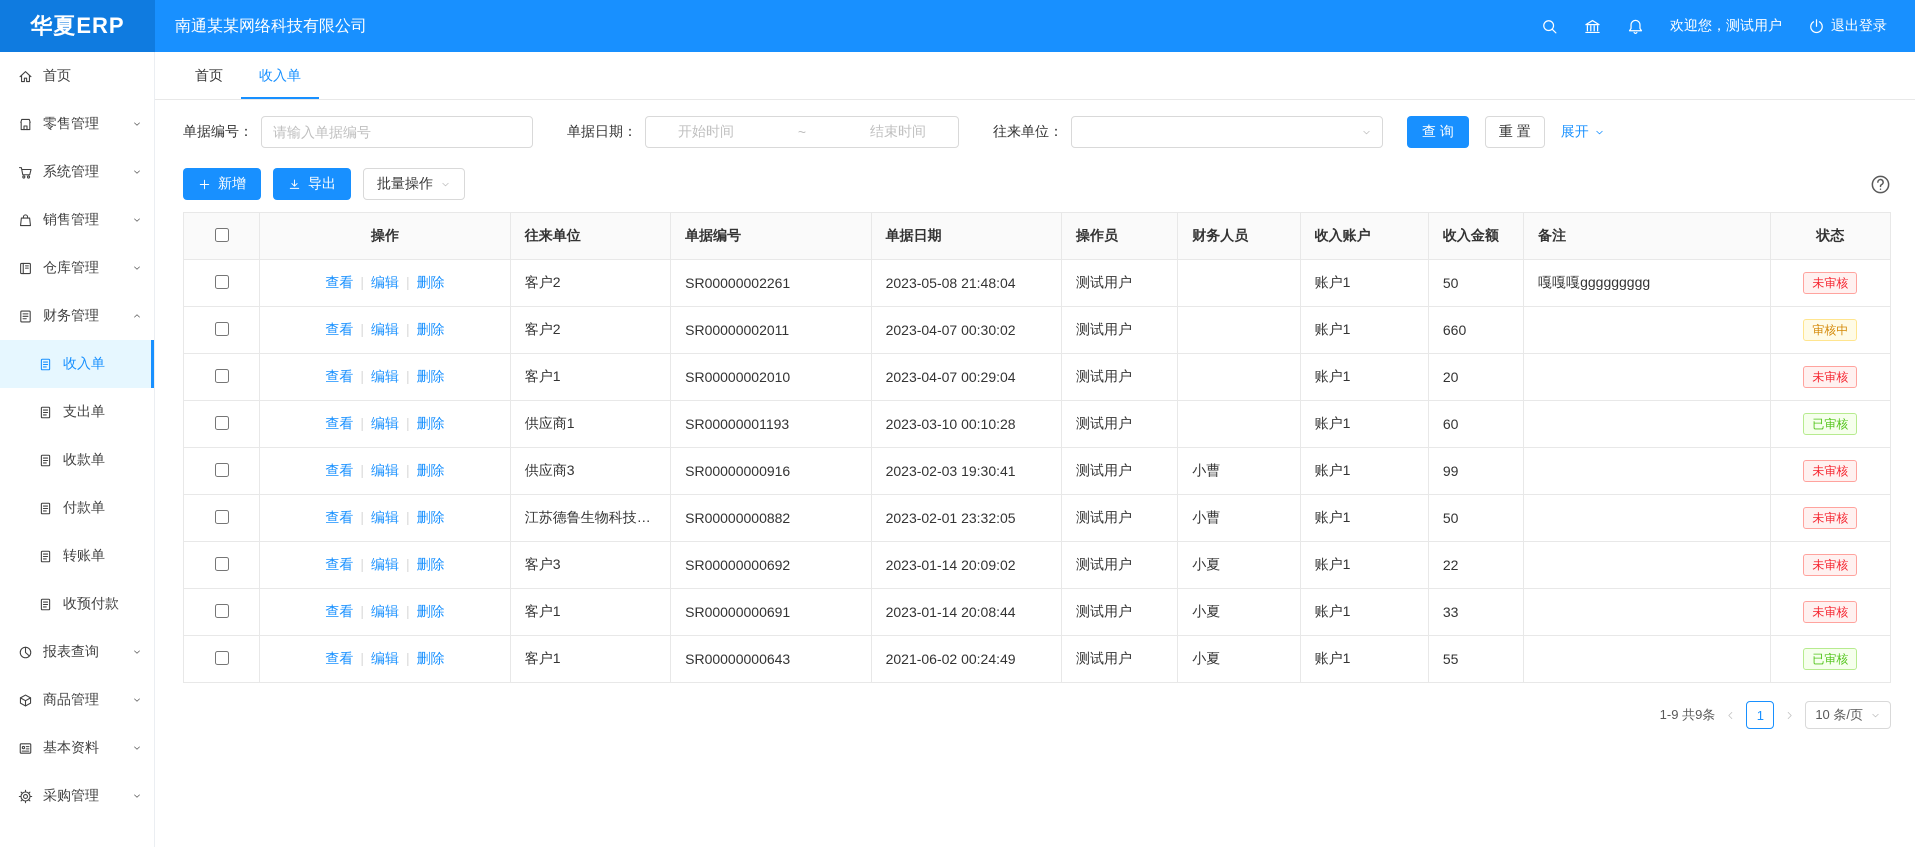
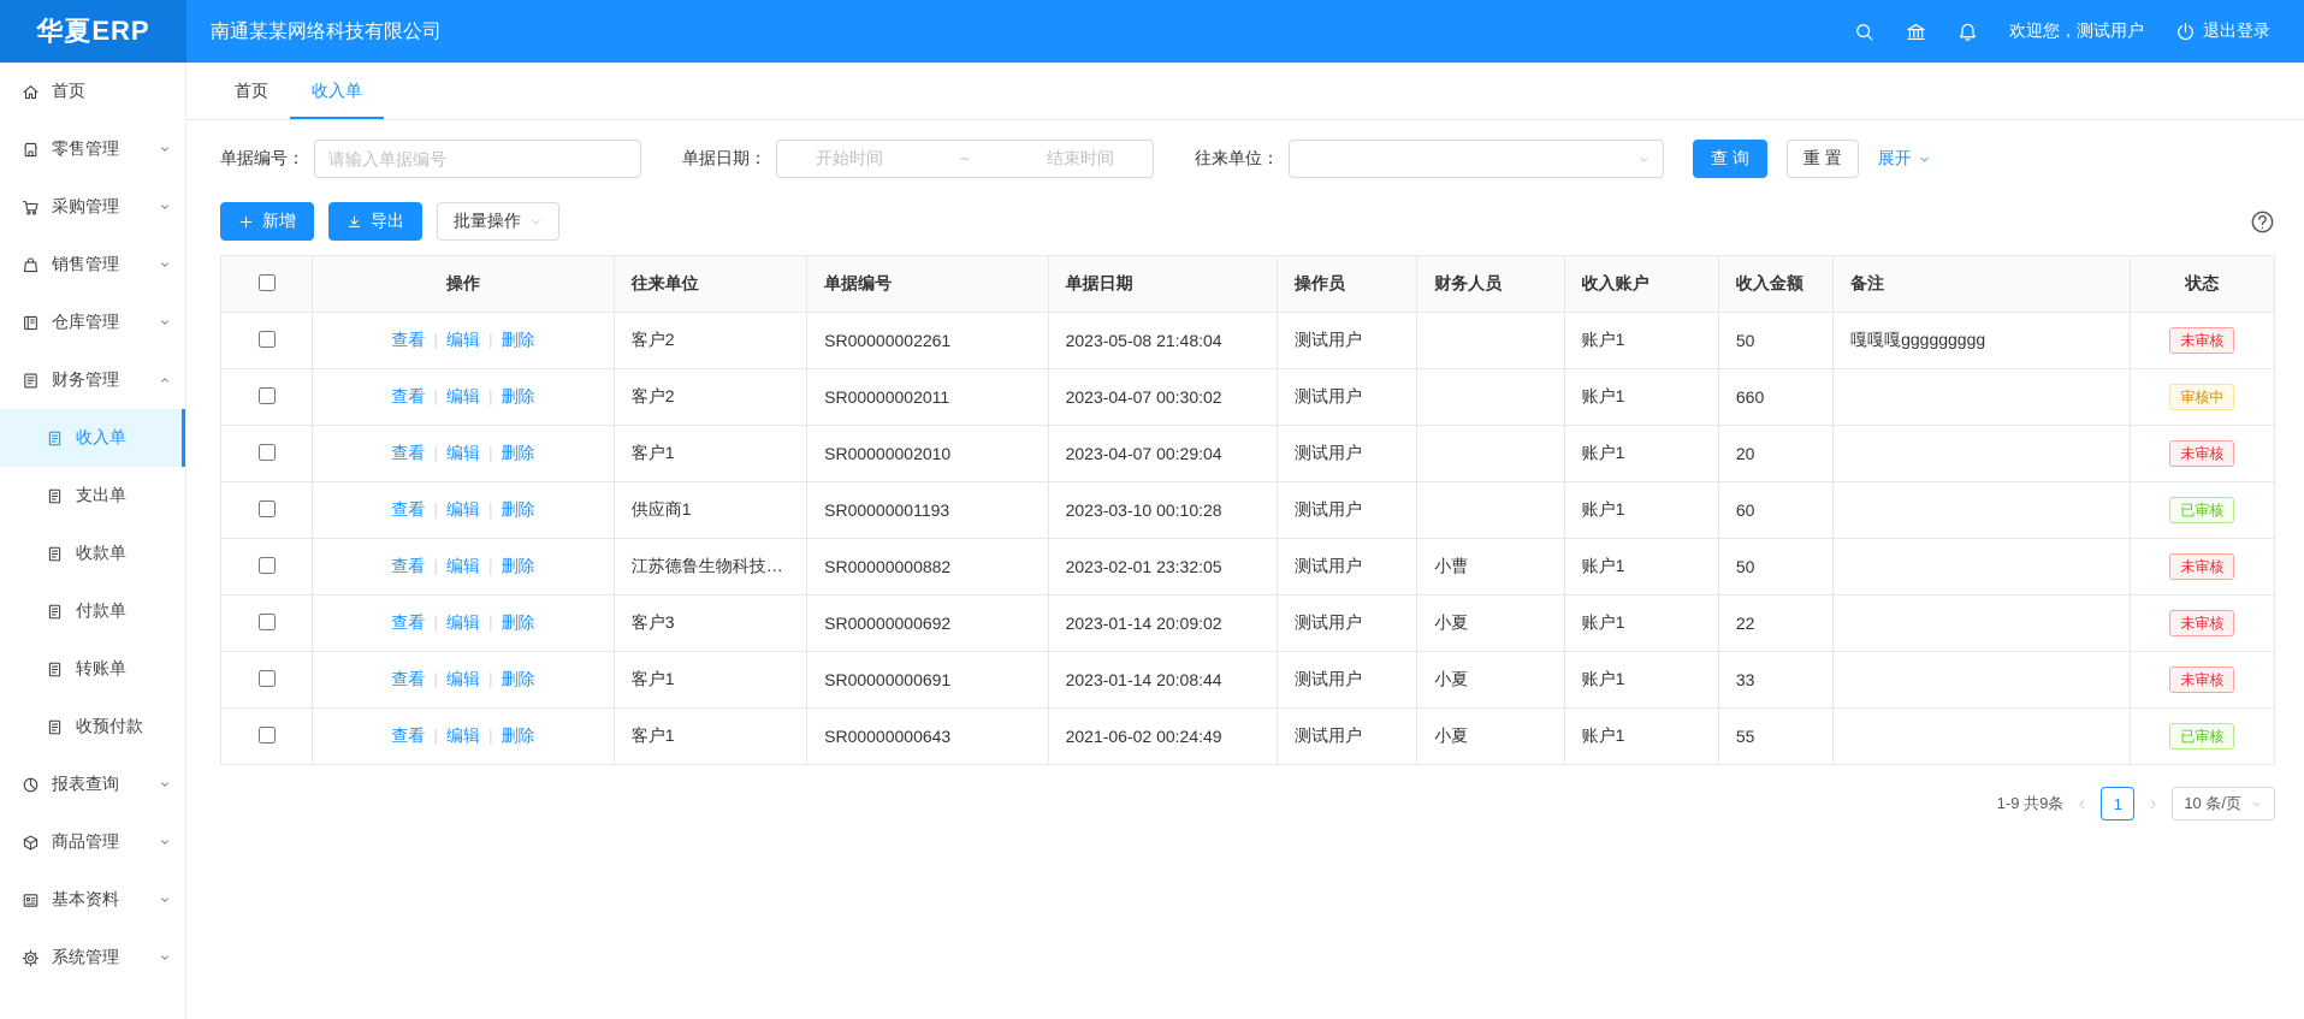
  华夏ERP
  南通某某网络科技有限公司
  欢迎您，测试用户
  退出登录
  首页
  零售管理
- 系统管理
+ 采购管理
  销售管理
  仓库管理
  财务管理
  收入单
  支出单
  收款单
  付款单
  转账单
  收预付款
  报表查询
  商品管理
  基本资料
- 采购管理
+ 系统管理
  首页
  收入单
  单据编号：
  请输入单据编号
  单据日期：
  开始时间
  ~
  结束时间
  往来单位：
  查 询
  重 置
  展开
  新增
  导出
  批量操作
  	操作	往来单位	单据编号	单据日期	操作员	财务人员	收入账户	收入金额	备注	状态
  	查看 | 编辑 | 删除	客户2	SR00000002261	2023-05-08 21:48:04	测试用户		账户1	50	嘎嘎嘎ggggggggg	未审核
  	查看 | 编辑 | 删除	客户2	SR00000002011	2023-04-07 00:30:02	测试用户		账户1	660		审核中
  	查看 | 编辑 | 删除	客户1	SR00000002010	2023-04-07 00:29:04	测试用户		账户1	20		未审核
  	查看 | 编辑 | 删除	供应商1	SR00000001193	2023-03-10 00:10:28	测试用户		账户1	60		已审核
- 	查看 | 编辑 | 删除	供应商3	SR00000000916	2023-02-03 19:30:41	测试用户	小曹	账户1	99		未审核
  	查看 | 编辑 | 删除	江苏德鲁生物科技有限.	SR00000000882	2023-02-01 23:32:05	测试用户	小曹	账户1	50		未审核
  	查看 | 编辑 | 删除	客户3	SR00000000692	2023-01-14 20:09:02	测试用户	小夏	账户1	22		未审核
  	查看 | 编辑 | 删除	客户1	SR00000000691	2023-01-14 20:08:44	测试用户	小夏	账户1	33		未审核
  	查看 | 编辑 | 删除	客户1	SR00000000643	2021-06-02 00:24:49	测试用户	小夏	账户1	55		已审核
  1-9 共9条
  1
  10 条/页
